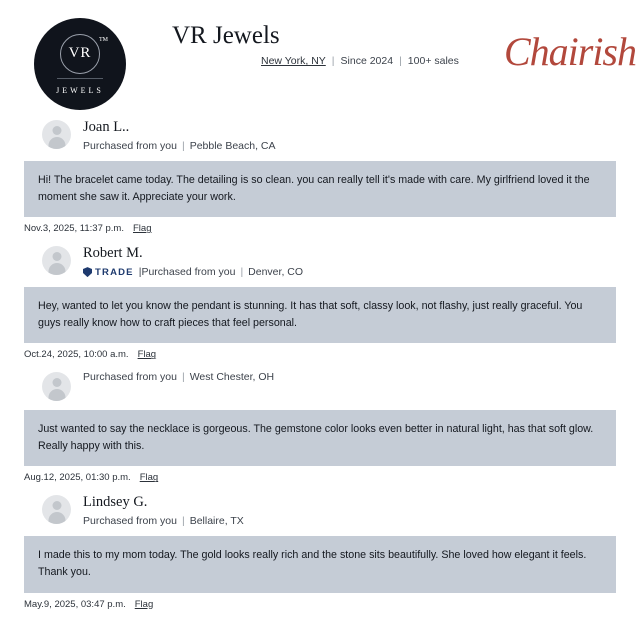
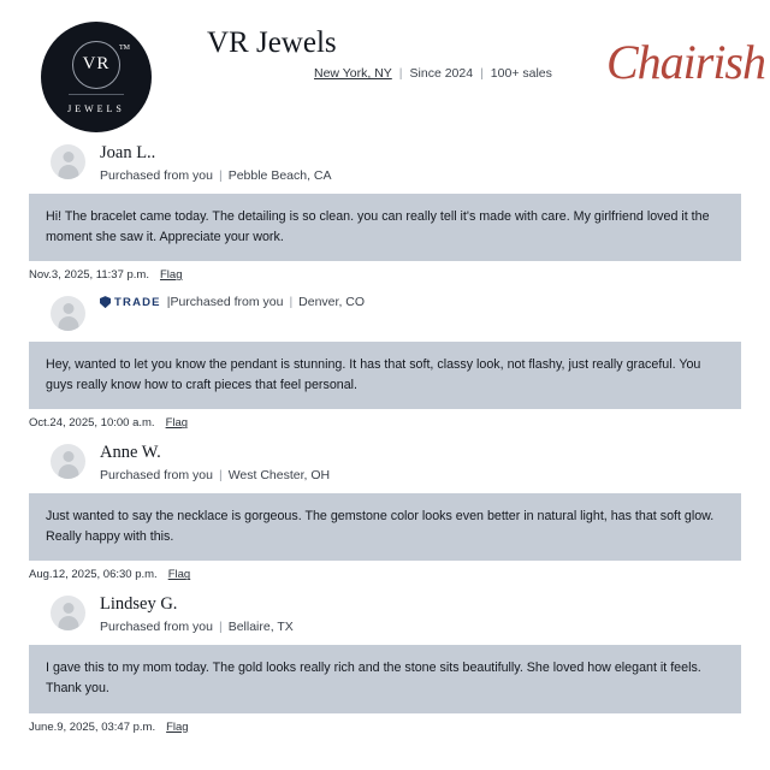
  VR
  JEWELS
  VR Jewels
  New York, NY
  |
  Since 2024
  |
  100+ sales
  Chairish
  Joan L..
  Purchased from you
  |
  Pebble Beach, CA
  Hi! The bracelet came today. The detailing is so clean. you can really tell it's made with care. My girlfriend loved it the moment she saw it. Appreciate your work.
  Nov.3, 2025, 11:37 p.m.
  Flag
- Robert M.
  TRADE
  |Purchased from you
  |
  Denver, CO
  Hey, wanted to let you know the pendant is stunning. It has that soft, classy look, not flashy, just really graceful. You guys really know how to craft pieces that feel personal.
  Oct.24, 2025, 10:00 a.m.
  Flag
+ Anne W.
  Purchased from you
  |
  West Chester, OH
  Just wanted to say the necklace is gorgeous. The gemstone color looks even better in natural light, has that soft glow. Really happy with this.
- Aug.12, 2025, 01:30 p.m.
+ Aug.12, 2025, 06:30 p.m.
  Flag
  Lindsey G.
  Purchased from you
  |
  Bellaire, TX
- I made this to my mom today. The gold looks really rich and the stone sits beautifully. She loved how elegant it feels. Thank you.
+ I gave this to my mom today. The gold looks really rich and the stone sits beautifully. She loved how elegant it feels. Thank you.
- May.9, 2025, 03:47 p.m.
+ June.9, 2025, 03:47 p.m.
  Flag
